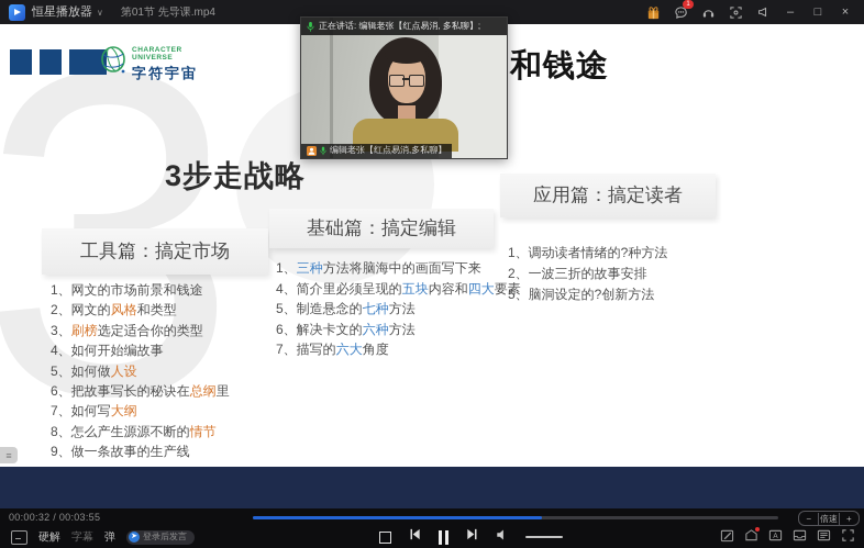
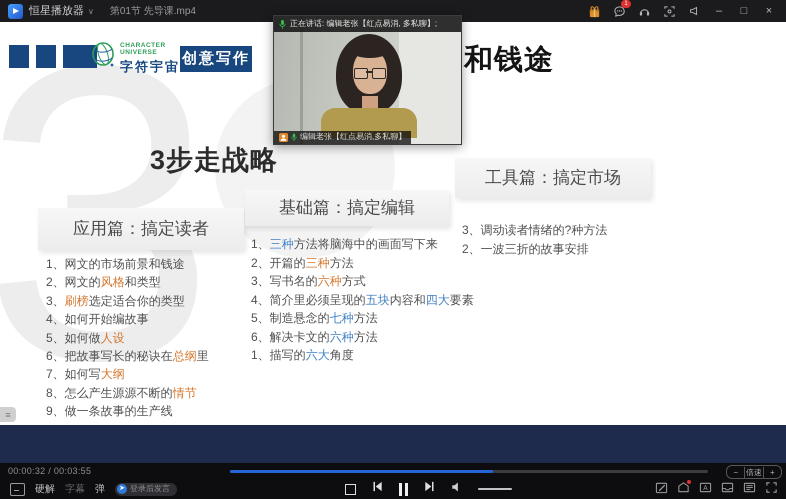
  恒星播放器
  ∨
  第01节 先导课.mp4
  –
  □
  ×
  字符宇宙
+ 创意写作
  和钱途
  3步走战略
- 工具篇：搞定市场
+ 应用篇：搞定读者
  1、网文的市场前景和钱途
  2、网文的风格和类型
  3、刷榜选定适合你的类型
  4、如何开始编故事
  5、如何做人设
  6、把故事写长的秘诀在总纲里
  7、如何写大纲
  8、怎么产生源源不断的情节
  9、做一条故事的生产线
  基础篇：搞定编辑
  1、三种方法将脑海中的画面写下来
+ 2、开篇的三种方法
+ 3、写书名的六种方式
  4、简介里必须呈现的五块内容和四大要素
  5、制造悬念的七种方法
  6、解决卡文的六种方法
- 7、描写的六大角度
+ 1、描写的六大角度
- 应用篇：搞定读者
+ 工具篇：搞定市场
- 1、调动读者情绪的?种方法
+ 3、调动读者情绪的?种方法
  2、一波三折的故事安排
- 5、脑洞设定的?创新方法
  ≡
  正在讲话: 编辑老张【红点易消, 多私聊】;
  编辑老张【红点易消,多私聊】
  00:00:32 / 00:03:55
  −
  倍速
  +
  硬解
  字幕
  弹
  登录后发言
  A
